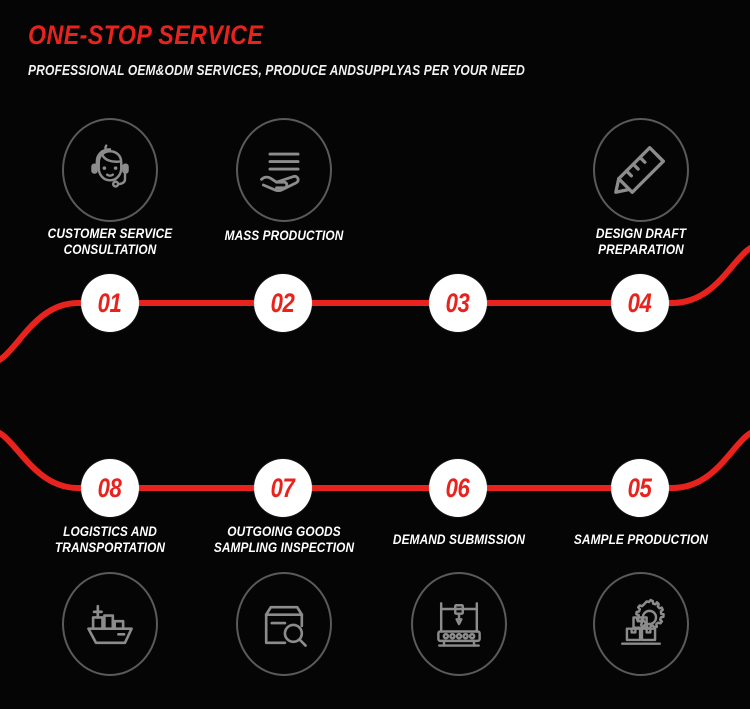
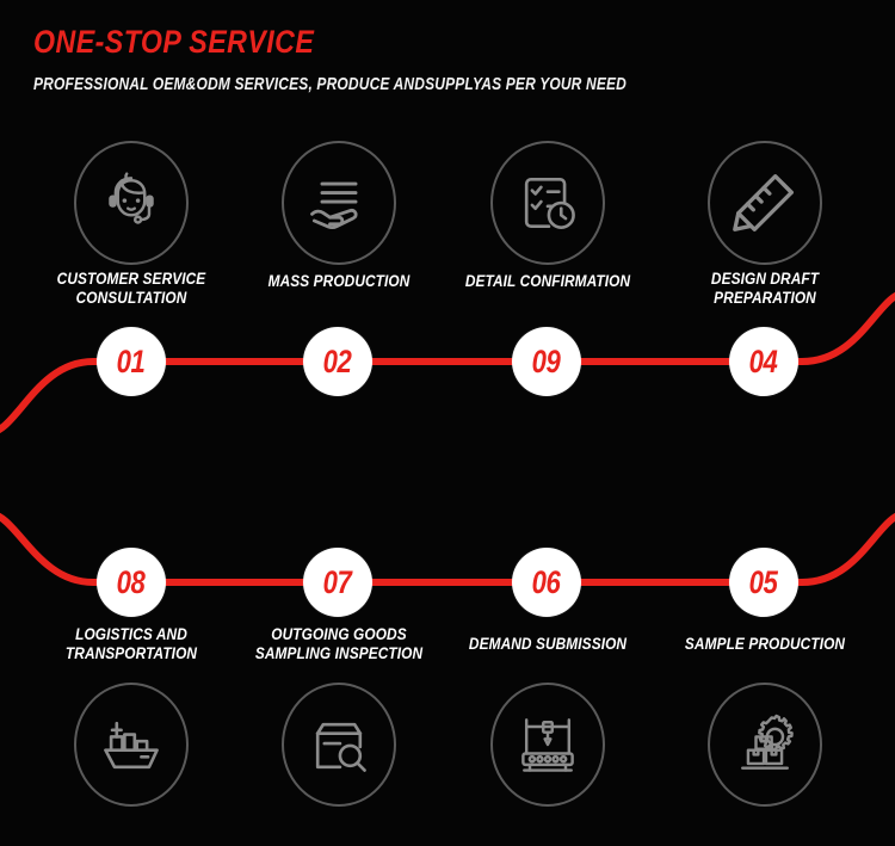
  ONE-STOP SERVICE
  PROFESSIONAL OEM&ODM SERVICES, PRODUCE ANDSUPPLYAS PER YOUR NEED
  CUSTOMER SERVICE
  CONSULTATION
  01
  MASS PRODUCTION
  02
+ DETAIL CONFIRMATION
- 03
+ 09
  DESIGN DRAFT
  PREPARATION
  04
  08
  LOGISTICS AND
  TRANSPORTATION
  07
  OUTGOING GOODS
  SAMPLING INSPECTION
  06
  DEMAND SUBMISSION
  05
  SAMPLE PRODUCTION
